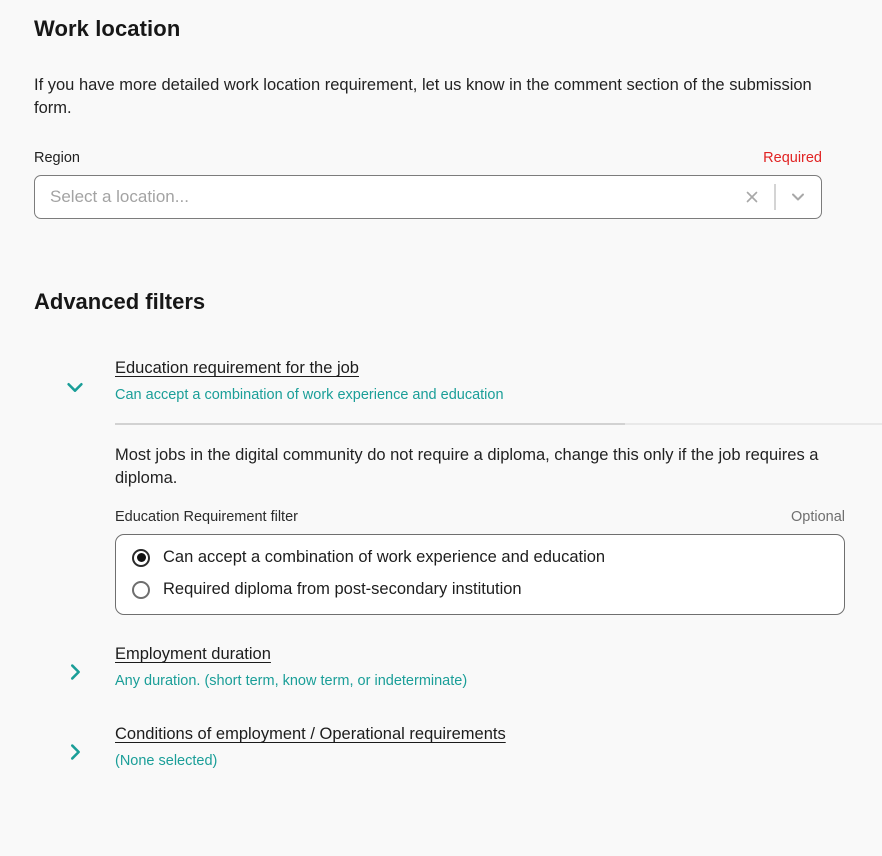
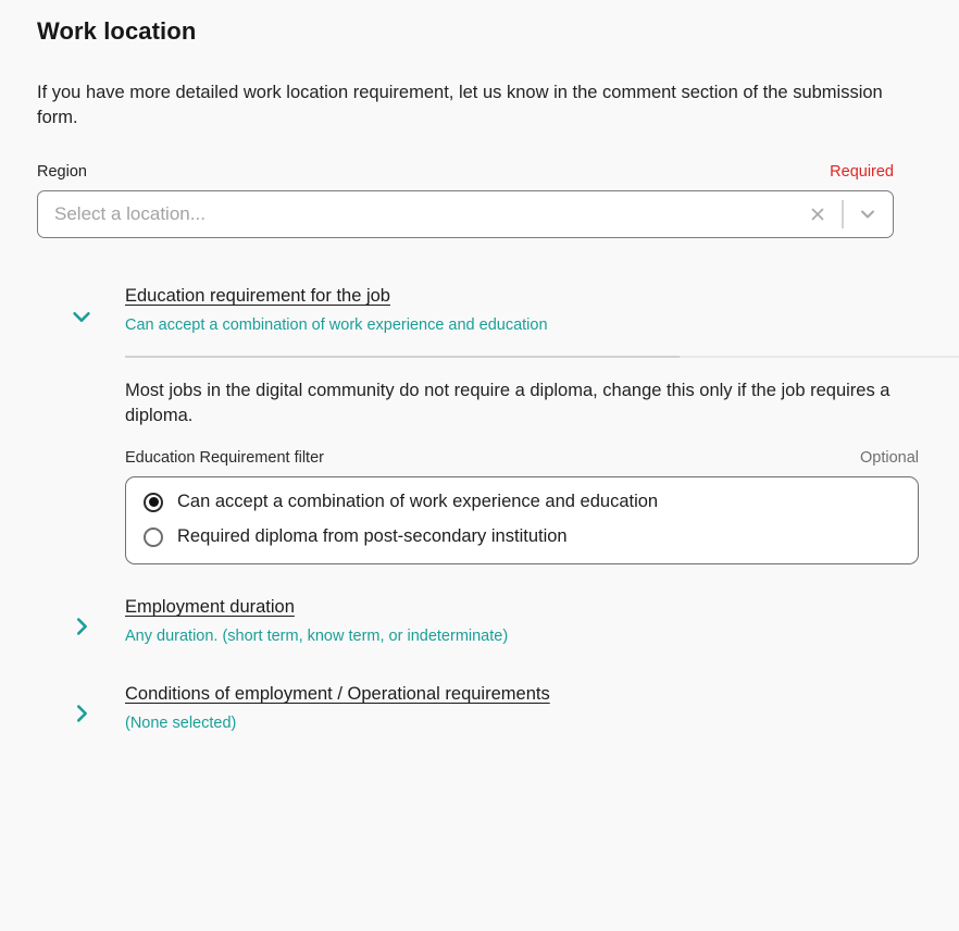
  Work location
  If you have more detailed work location requirement, let us know in the comment section of the submission form.
  Region
  Required
  Select a location...
- Advanced filters
  Education requirement for the job
  Can accept a combination of work experience and education
  Most jobs in the digital community do not require a diploma, change this only if the job requires a diploma.
  Education Requirement filter
  Optional
  Can accept a combination of work experience and education
  Required diploma from post-secondary institution
  Employment duration
  Any duration. (short term, know term, or indeterminate)
  Conditions of employment / Operational requirements
  (None selected)
